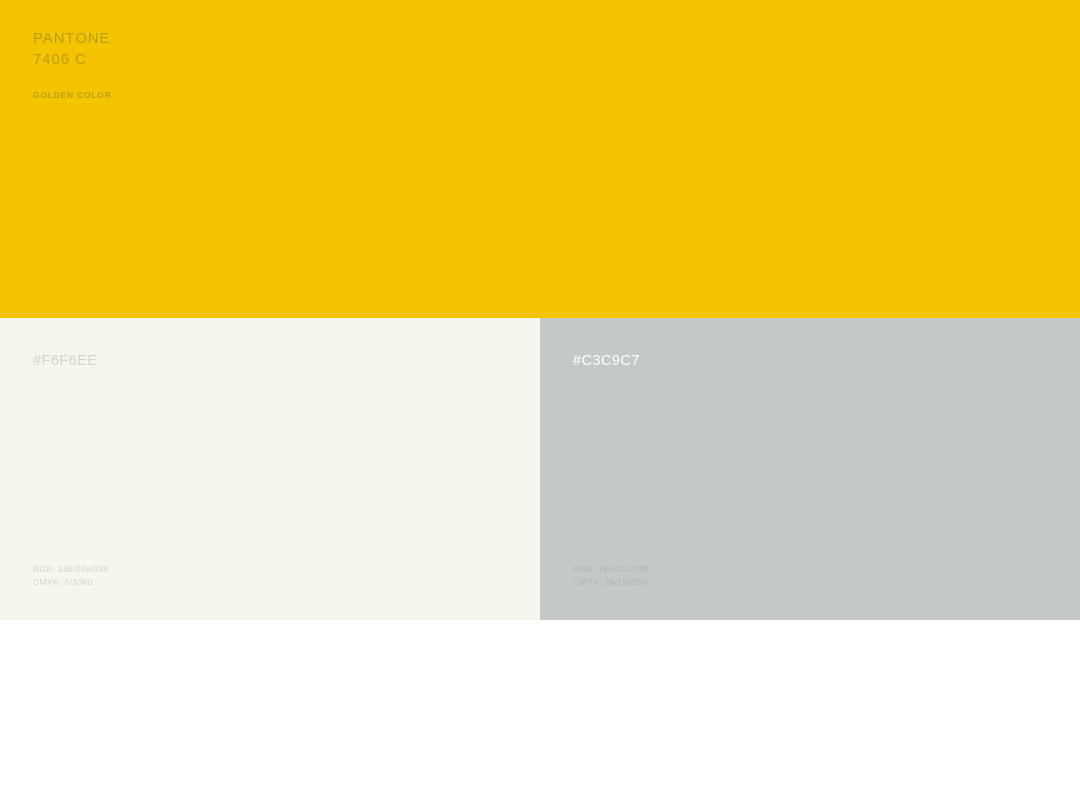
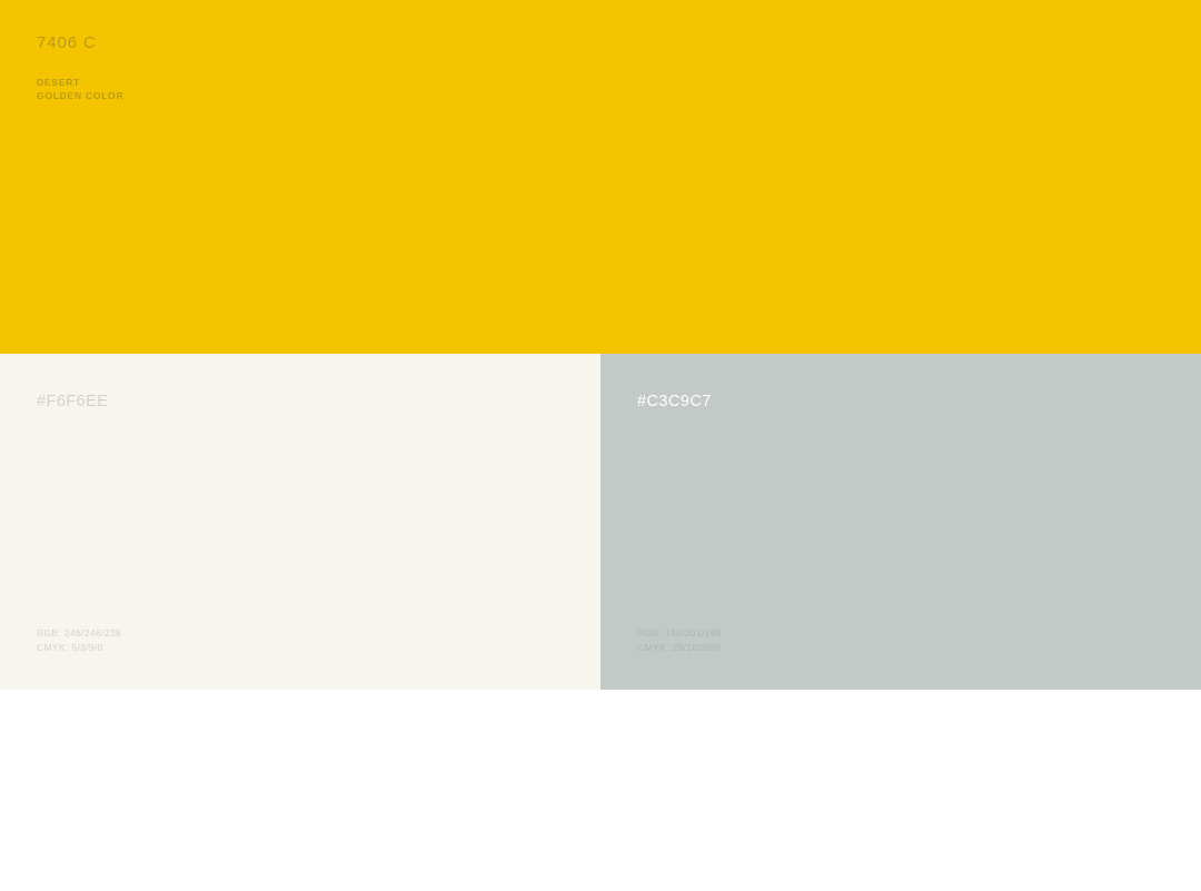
- PANTONE
  7406 C
+ DESERT
  GOLDEN COLOR
  #F6F6EE
  RGB: 246/246/238
  CMYK: 5/3/9/0
  #C3C9C7
